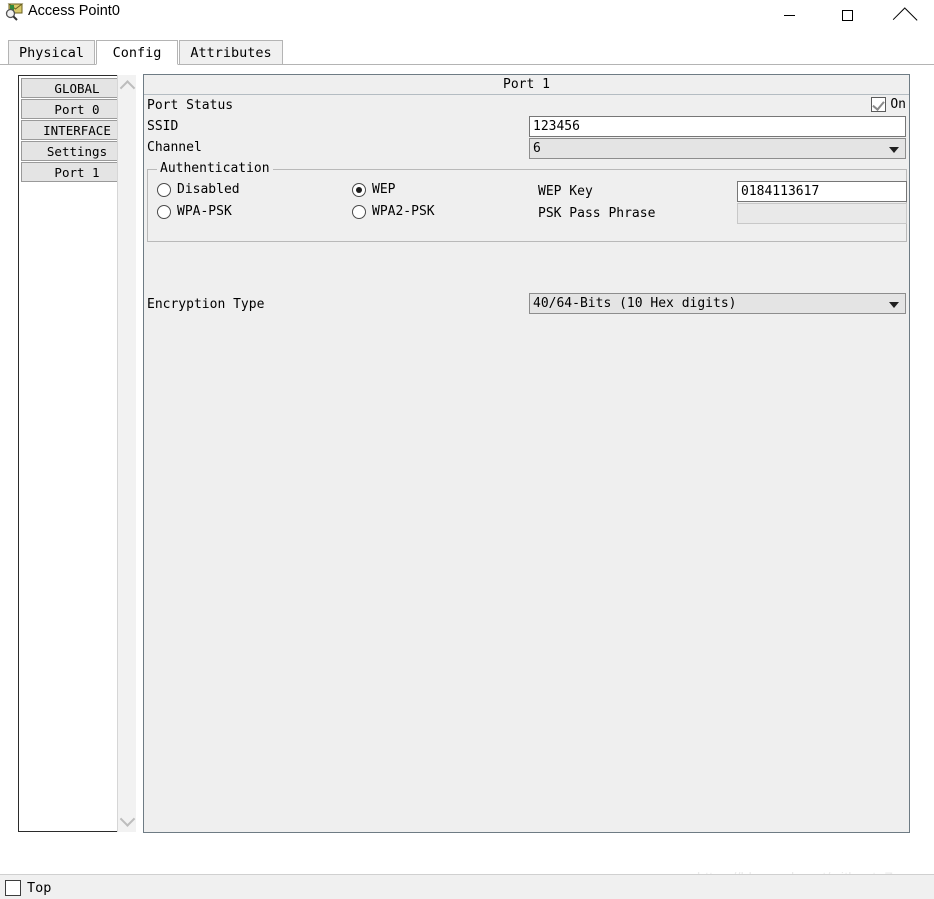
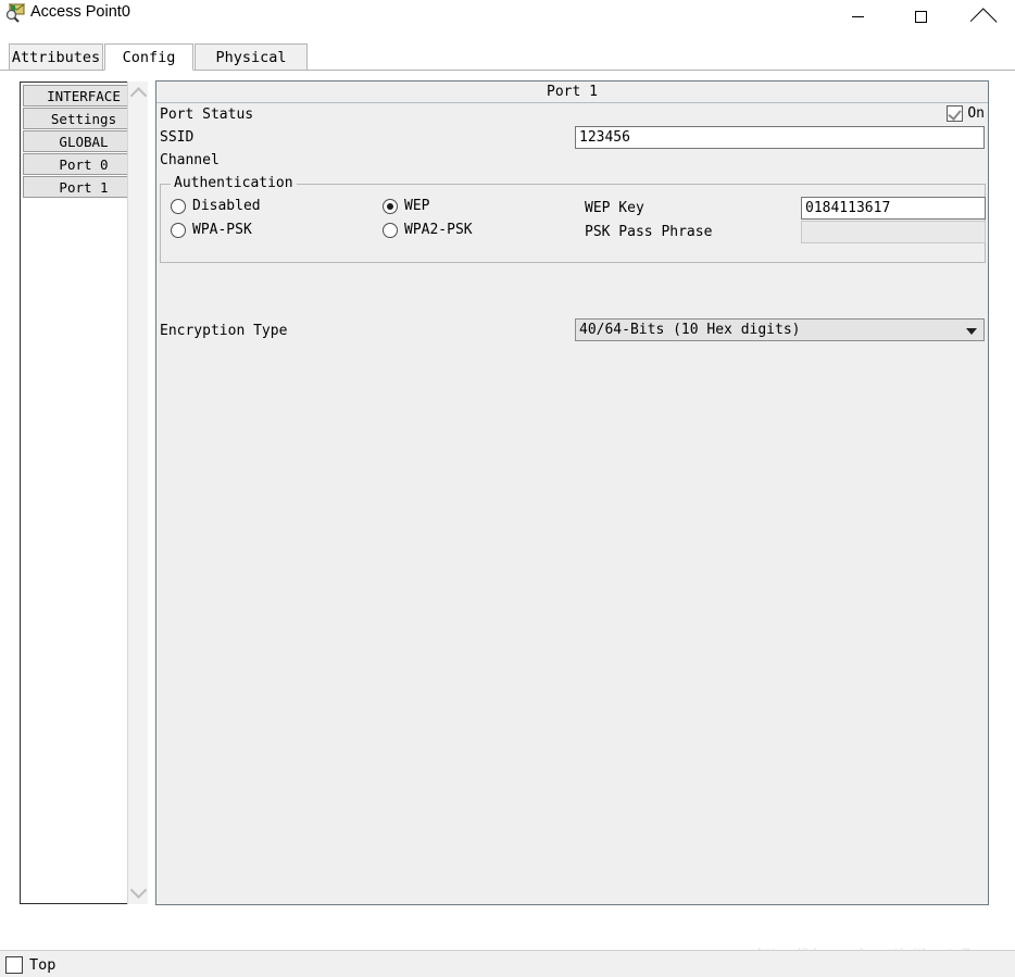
  Access Point0
- Physical
+ Attributes
  Config
- Attributes
+ Physical
- GLOBAL
+ INTERFACE
- Port 0
+ Settings
- INTERFACE
+ GLOBAL
- Settings
+ Port 0
  Port 1
  Port 1
  Port Status
  On
  SSID
  123456
  Channel
- 6
  Authentication
  Disabled
  WEP
  WPA-PSK
  WPA2-PSK
  WEP Key
  0184113617
  PSK Pass Phrase
  Encryption Type
  40/64-Bits (10 Hex digits)
  Top
